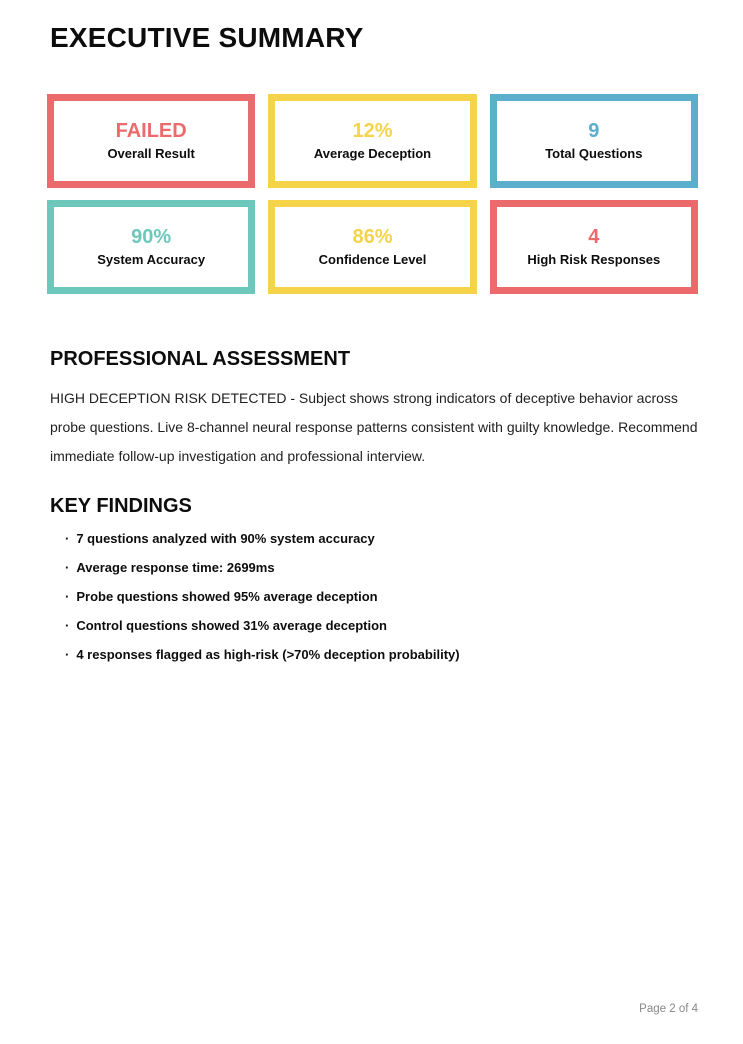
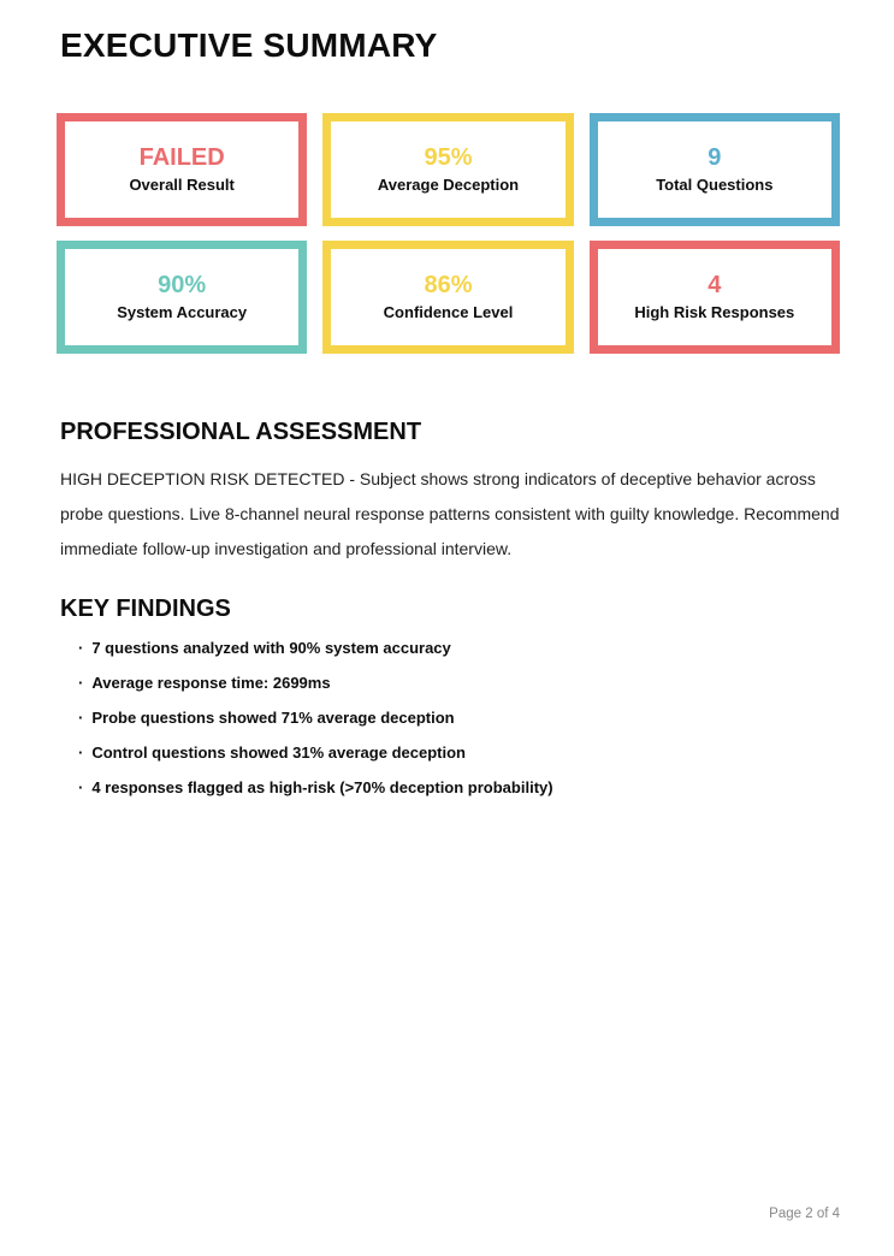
  EXECUTIVE SUMMARY
  FAILED
  Overall Result
- 12%
+ 95%
  Average Deception
  9
  Total Questions
  90%
  System Accuracy
  86%
  Confidence Level
  4
  High Risk Responses
  PROFESSIONAL ASSESSMENT
  HIGH DECEPTION RISK DETECTED - Subject shows strong indicators of deceptive behavior across probe questions. Live 8-channel neural response patterns consistent with guilty knowledge. Recommend immediate follow-up investigation and professional interview.
  KEY FINDINGS
  ·
  7 questions analyzed with 90% system accuracy
  ·
  Average response time: 2699ms
  ·
- Probe questions showed 95% average deception
+ Probe questions showed 71% average deception
  ·
  Control questions showed 31% average deception
  ·
  4 responses flagged as high-risk (>70% deception probability)
  Page 2 of 4
